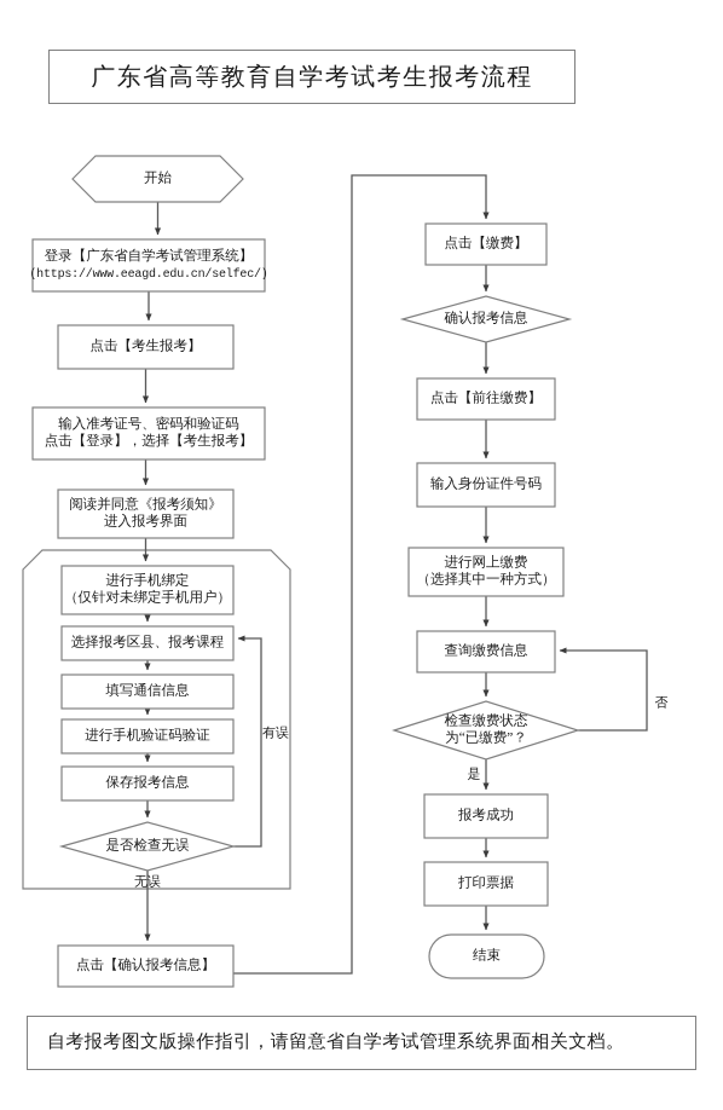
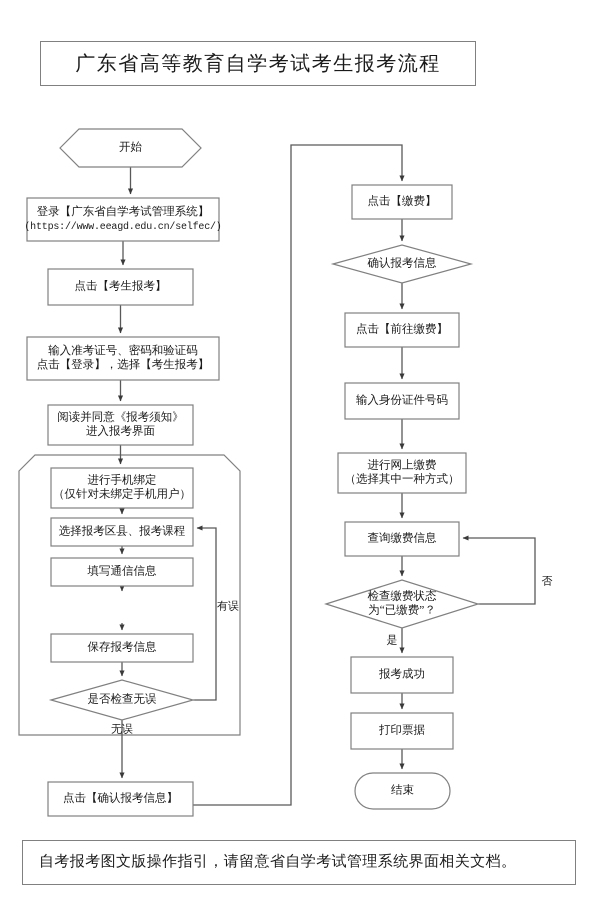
  广东省高等教育自学考试考生报考流程
  开始
  登录【广东省自学考试管理系统】
  (https://www.eeagd.edu.cn/selfec/)
  点击【考生报考】
  输入准考证号、密码和验证码
  点击【登录】，选择【考生报考】
  阅读并同意《报考须知》
  进入报考界面
  进行手机绑定
  （仅针对未绑定手机用户）
  选择报考区县、报考课程
  填写通信信息
- 进行手机验证码验证
  保存报考信息
  是否检查无误
  点击【确认报考信息】
  点击【缴费】
  确认报考信息
  点击【前往缴费】
  输入身份证件号码
  进行网上缴费
  （选择其中一种方式）
  查询缴费信息
  检查缴费状态
  为“已缴费”？
  报考成功
  打印票据
  结束
  有误
  无误
  否
  是
  自考报考图文版操作指引，请留意省自学考试管理系统界面相关文档。
